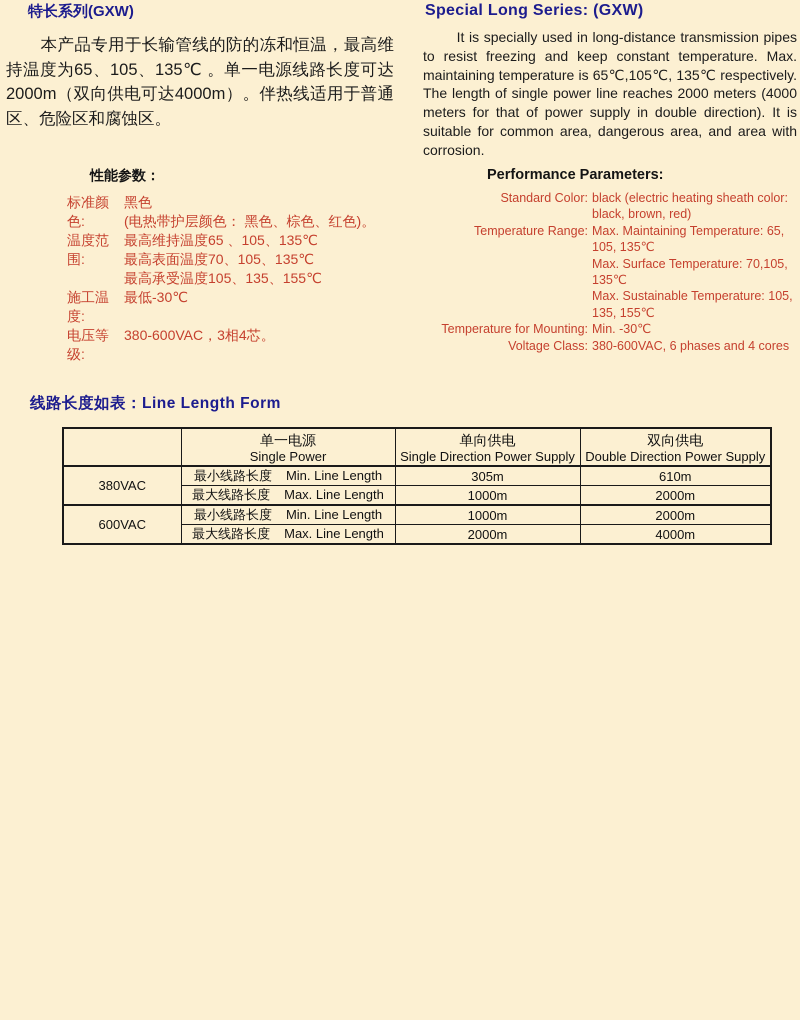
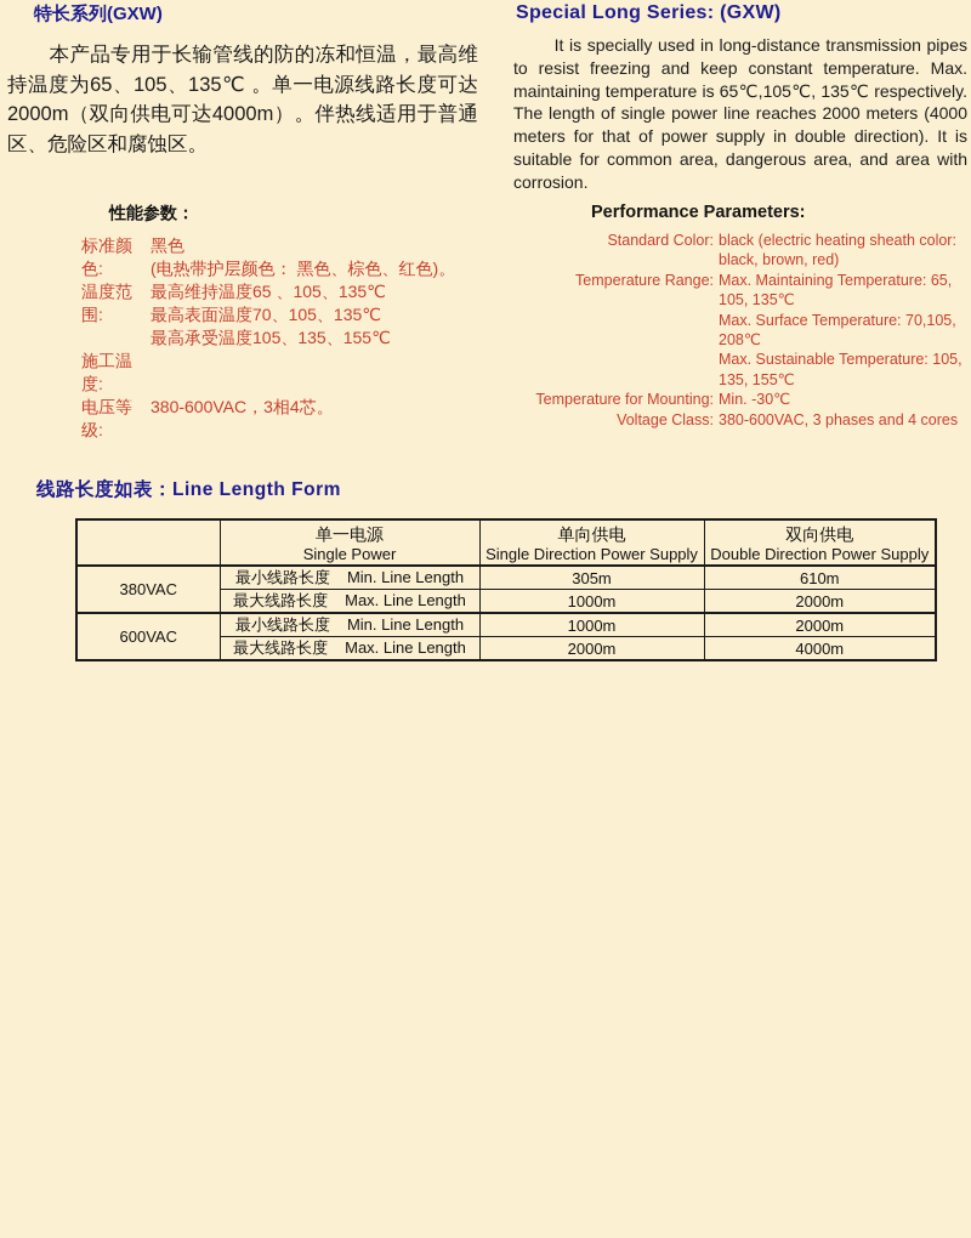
  特长系列(GXW)
  本产品专用于长输管线的防的冻和恒温，最高维持温度为65、105、135℃ 。单一电源线路长度可达2000m（双向供电可达4000m）。伴热线适用于普通区、危险区和腐蚀区。
  Special Long Series: (GXW)
  It is specially used in long-distance transmission pipes to resist freezing and keep constant temperature. Max. maintaining temperature is 65℃,105℃, 135℃ respectively. The length of single power line reaches 2000 meters (4000 meters for that of power supply in double direction). It is suitable for common area, dangerous area, and area with corrosion.
  性能参数：
  标准颜色:
  黑色
  (电热带护层颜色： 黑色、棕色、红色)。
  温度范围:
  最高维持温度65 、105、135℃
  最高表面温度70、105、135℃
  最高承受温度105、135、155℃
  施工温度:
- 最低-30℃
  电压等级:
  380-600VAC，3相4芯。
  Performance Parameters:
  Standard Color:
  black (electric heating sheath color:
  black, brown, red)
  Temperature Range:
  Max. Maintaining Temperature: 65,
  105, 135℃
  Max. Surface Temperature: 70,105,
- 135℃
+ 208℃
  Max. Sustainable Temperature: 105,
  135, 155℃
  Temperature for Mounting:
  Min. -30℃
  Voltage Class:
- 380-600VAC, 6 phases and 4 cores
+ 380-600VAC, 3 phases and 4 cores
  线路长度如表：Line Length Form
  	单一电源 Single Power	单向供电 Single Direction Power Supply	双向供电 Double Direction Power Supply
  380VAC	最小线路长度 Min. Line Length	305m	610m
  最大线路长度 Max. Line Length	1000m	2000m
  600VAC	最小线路长度 Min. Line Length	1000m	2000m
  最大线路长度 Max. Line Length	2000m	4000m
